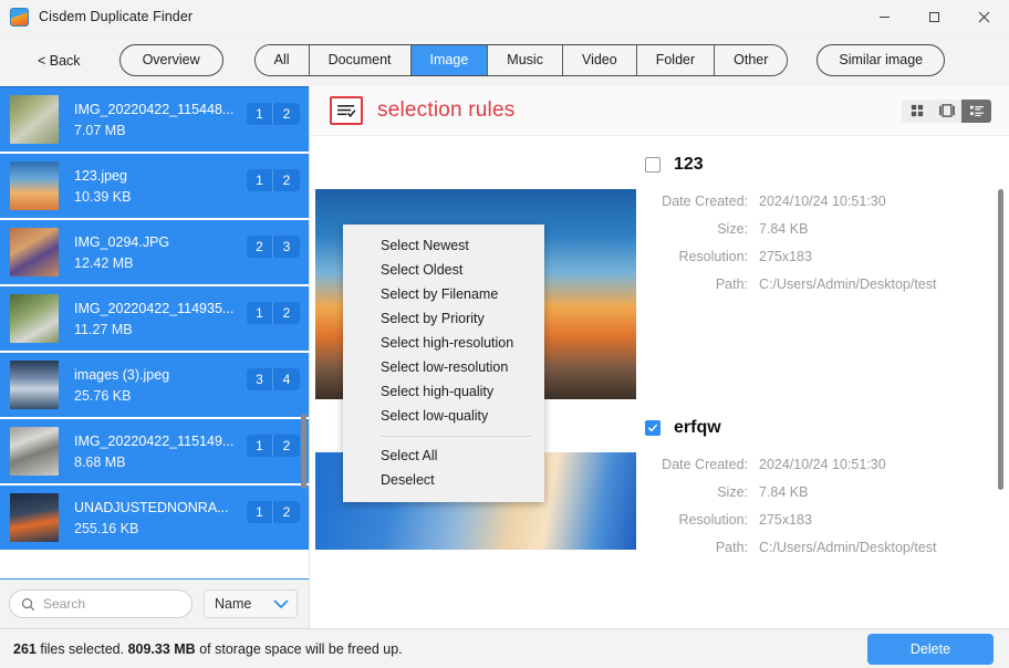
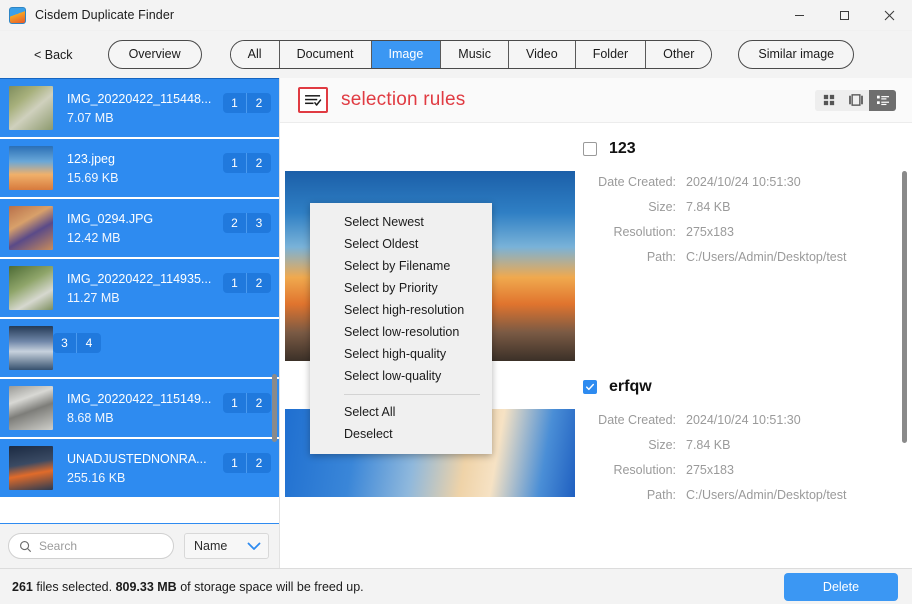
  Cisdem Duplicate Finder
  < Back
  Overview
  All
  Document
  Image
  Music
  Video
  Folder
  Other
  Similar image
  IMG_20220422_115448...
  7.07 MB
  1
  2
  123.jpeg
- 10.39 KB
+ 15.69 KB
  1
  2
  IMG_0294.JPG
  12.42 MB
  2
  3
  IMG_20220422_114935...
  11.27 MB
  1
  2
- images (3).jpeg
- 25.76 KB
  3
  4
  IMG_20220422_115149...
  8.68 MB
  1
  2
  UNADJUSTEDNONRA...
  255.16 KB
  1
  2
  Search
  Name
  selection rules
  123
  Date Created:
  2024/10/24 10:51:30
  Size:
  7.84 KB
  Resolution:
  275x183
  Path:
  C:/Users/Admin/Desktop/test
  erfqw
  Date Created:
  2024/10/24 10:51:30
  Size:
  7.84 KB
  Resolution:
  275x183
  Path:
  C:/Users/Admin/Desktop/test
  Select Newest
  Select Oldest
  Select by Filename
  Select by Priority
  Select high-resolution
  Select low-resolution
  Select high-quality
  Select low-quality
  Select All
  Deselect
  261 files selected. 809.33 MB of storage space will be freed up.
  Delete
